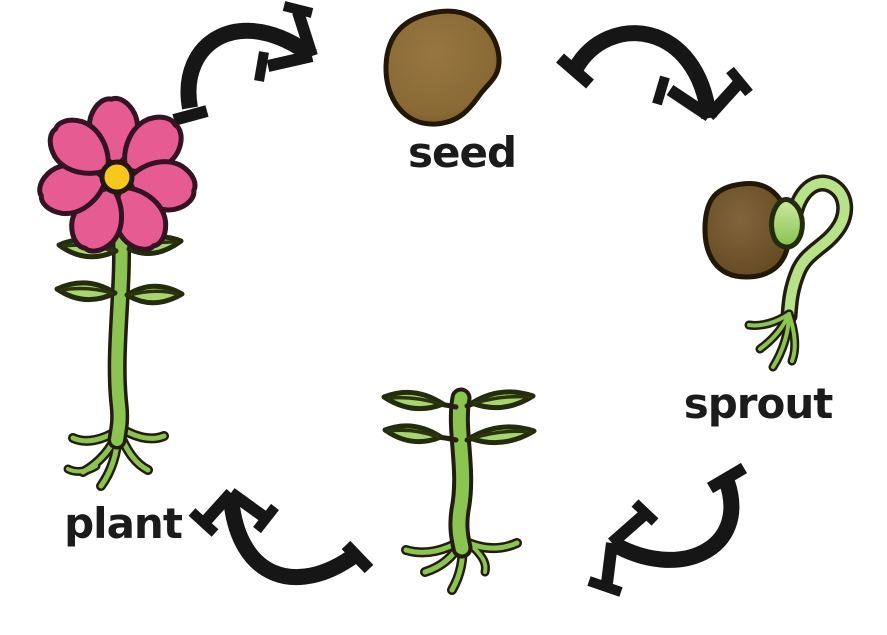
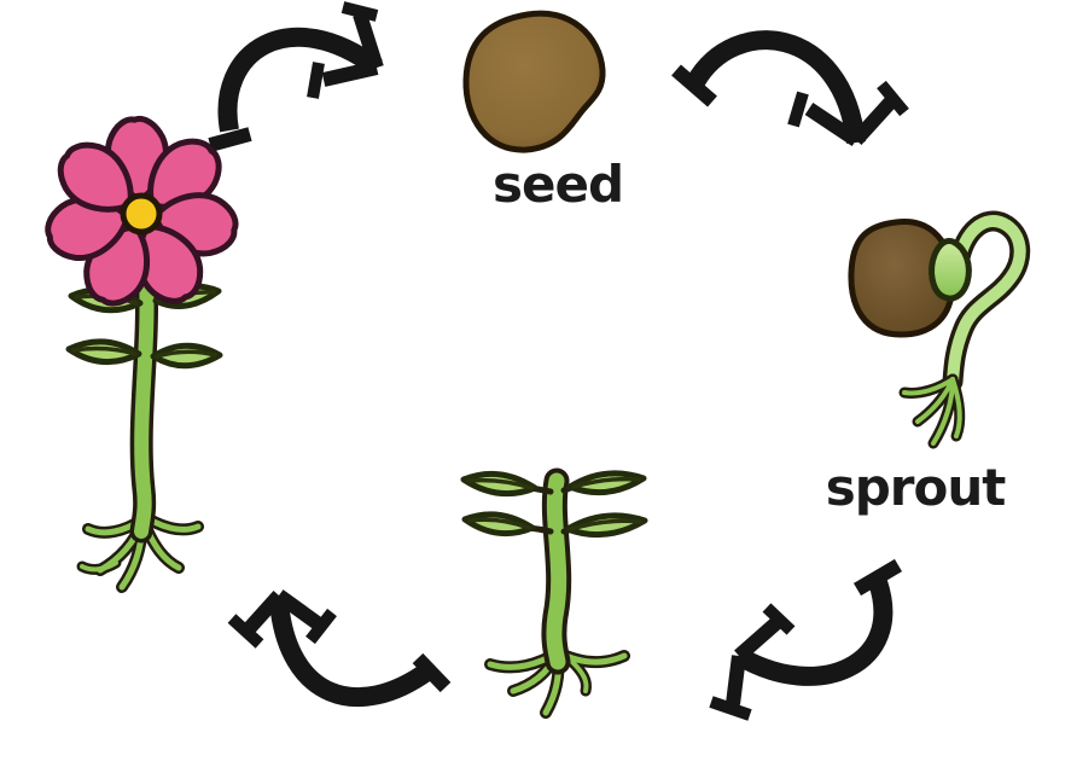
  seed
  sprout
- plant
